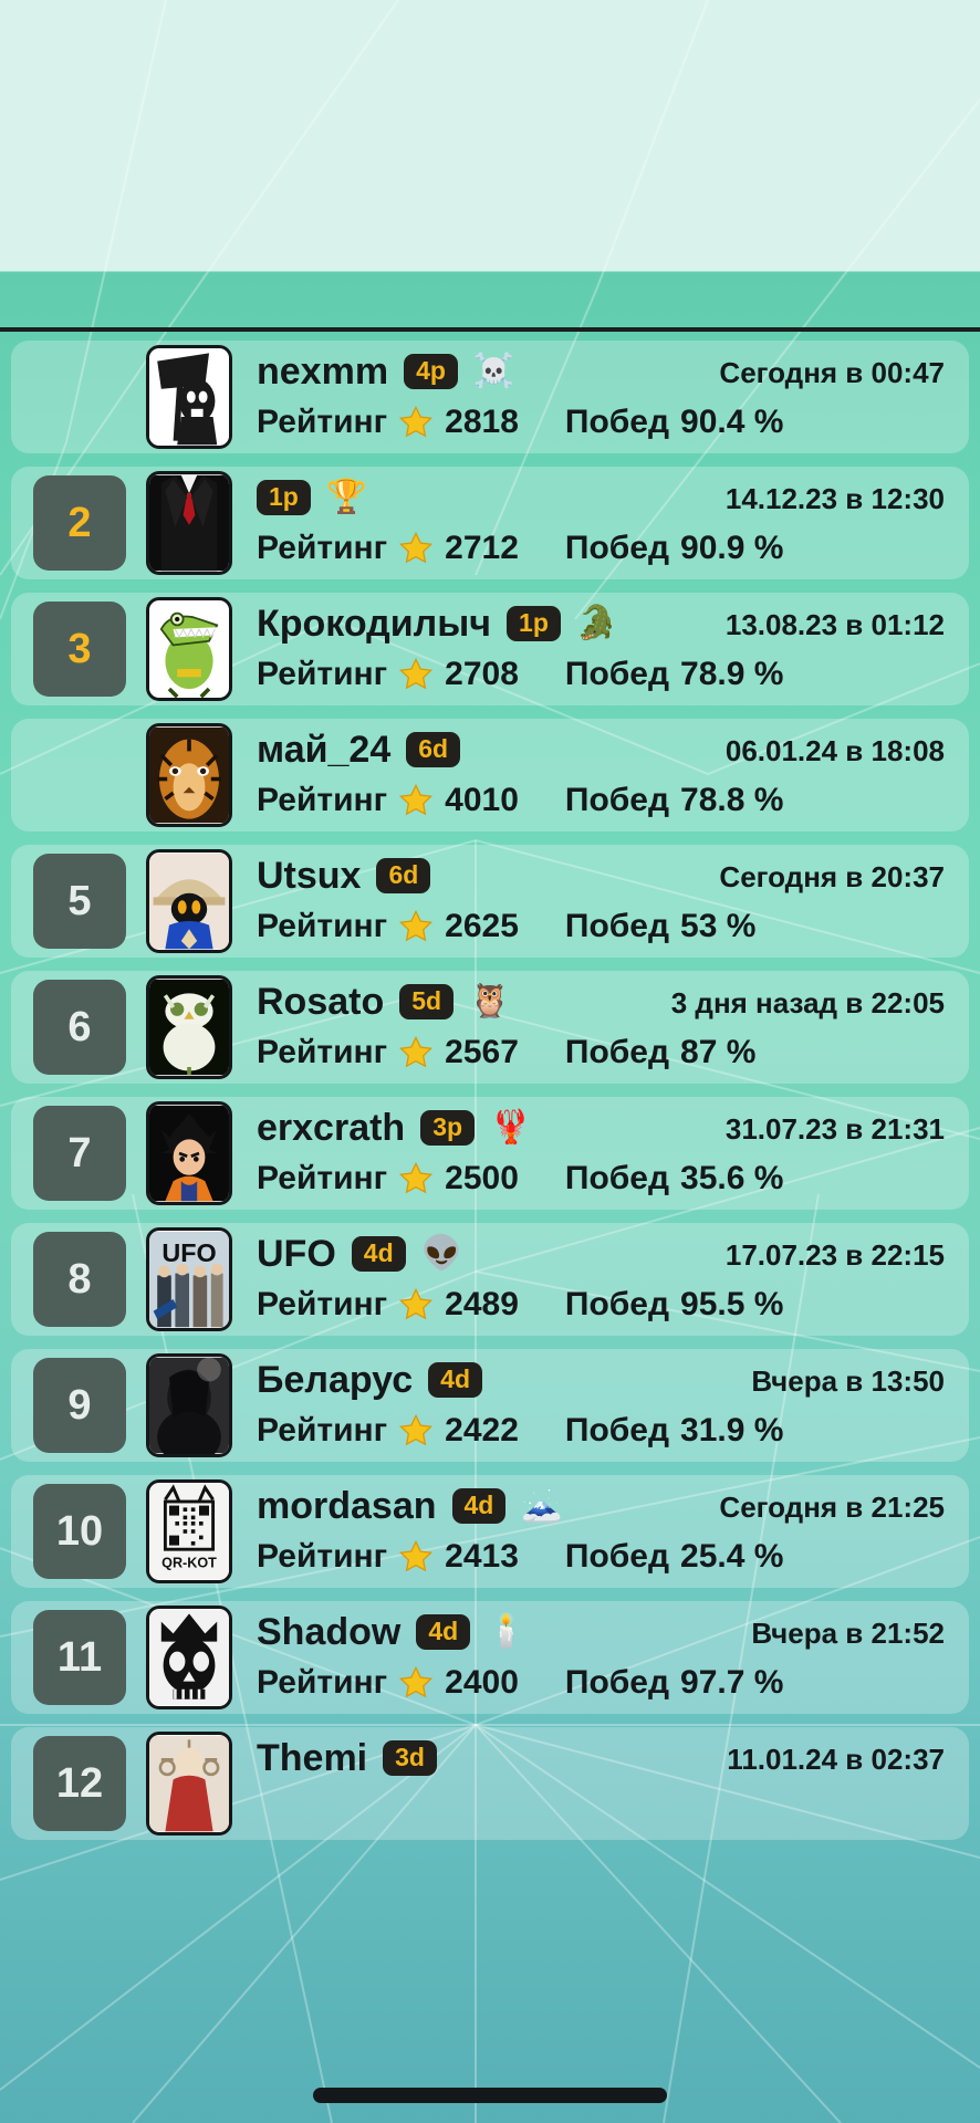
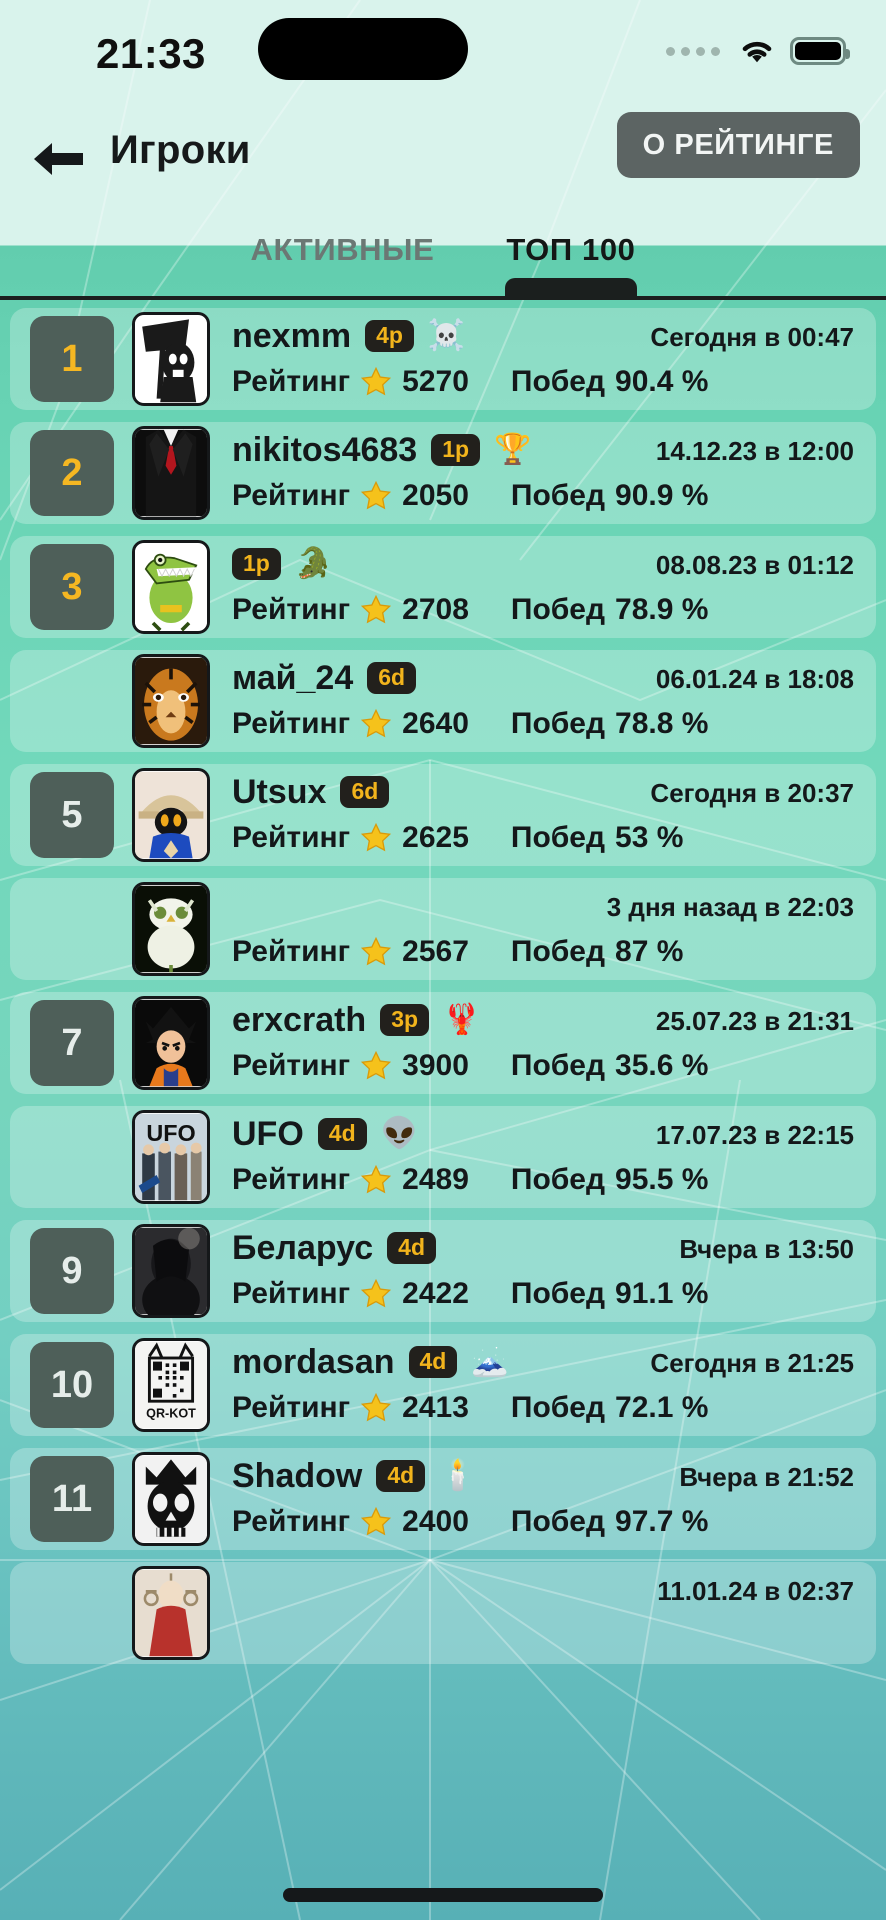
+ 21:33
+ Игроки
+ О РЕЙТИНГЕ
+ АКТИВНЫЕ
+ ТОП 100
+ 1
  nexmm
  4p
  ☠️
  Рейтинг
- 2818
+ 5270
  Побед
  90.4 %
  Сегодня в 00:47
  2
+ nikitos4683
  1p
  🏆
  Рейтинг
- 2712
+ 2050
  Побед
  90.9 %
- 14.12.23 в 12:30
+ 14.12.23 в 12:00
  3
- Крокодилыч
  1p
  🐊
  Рейтинг
  2708
  Побед
  78.9 %
- 13.08.23 в 01:12
+ 08.08.23 в 01:12
  май_24
  6d
  Рейтинг
- 4010
+ 2640
  Побед
  78.8 %
  06.01.24 в 18:08
  5
  Utsux
  6d
  Рейтинг
  2625
  Побед
  53 %
  Сегодня в 20:37
- 6
- Rosato
- 5d
- 🦉
  Рейтинг
  2567
  Побед
  87 %
- 3 дня назад в 22:05
+ 3 дня назад в 22:03
  7
  erxcrath
  3p
  🦞
  Рейтинг
- 2500
+ 3900
  Побед
  35.6 %
- 31.07.23 в 21:31
+ 25.07.23 в 21:31
- 8
  UFO
  UFO
  4d
  👽
  Рейтинг
  2489
  Побед
  95.5 %
  17.07.23 в 22:15
  9
  Беларус
  4d
  Рейтинг
  2422
  Побед
- 31.9 %
+ 91.1 %
  Вчера в 13:50
  10
  QR-KOT
  mordasan
  4d
  🗻
  Рейтинг
  2413
  Побед
- 25.4 %
+ 72.1 %
  Сегодня в 21:25
  11
  Shadow
  4d
  🕯️
  Рейтинг
  2400
  Побед
  97.7 %
  Вчера в 21:52
- 12
- Themi
- 3d
  11.01.24 в 02:37
